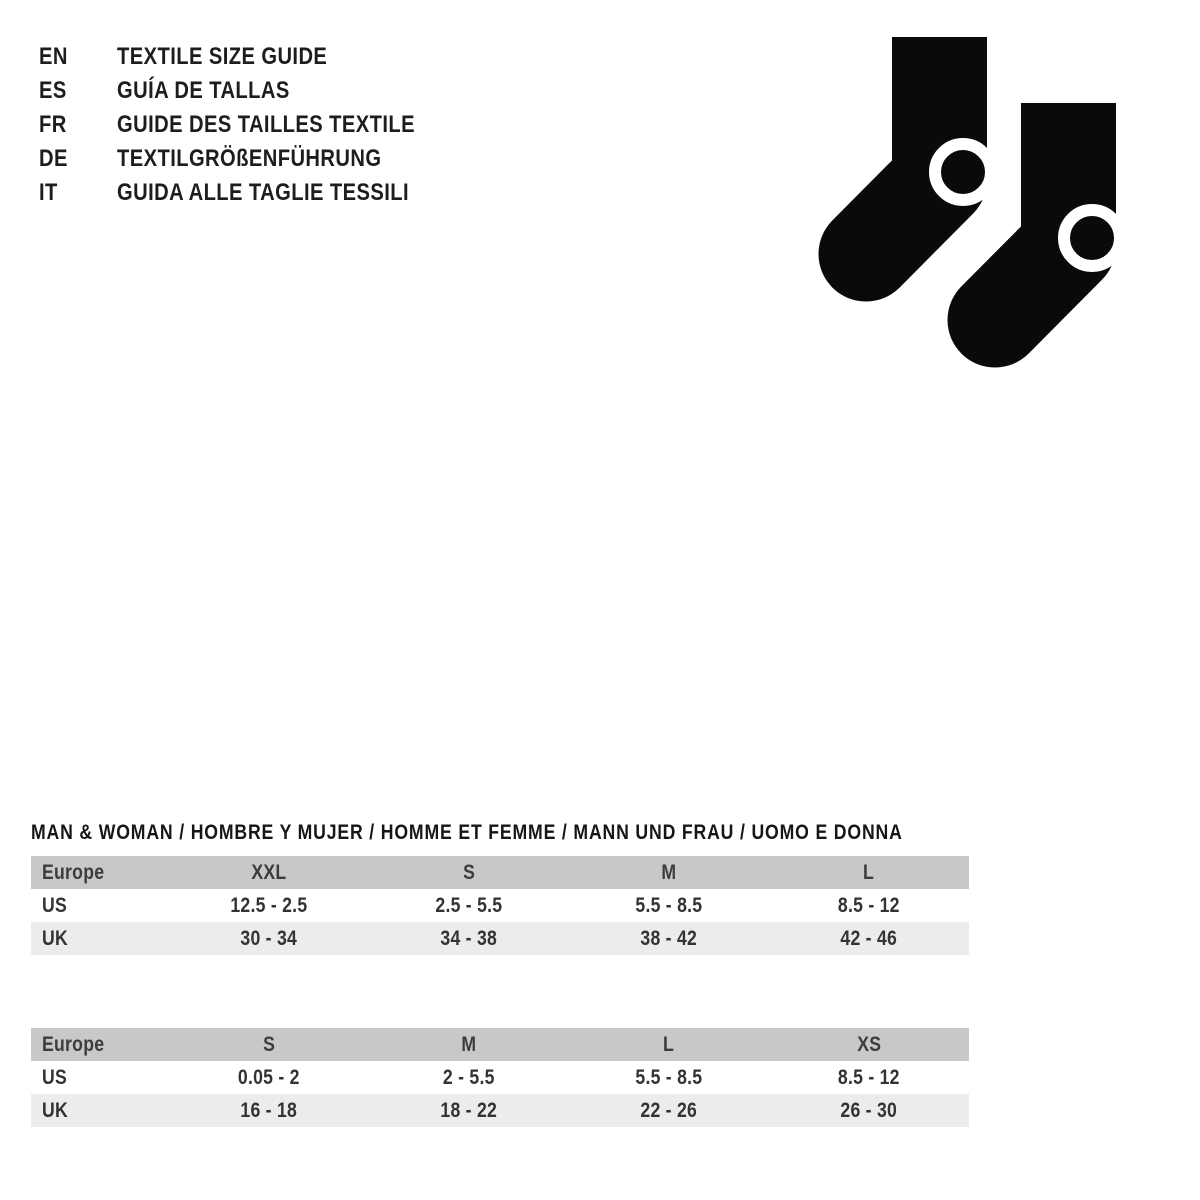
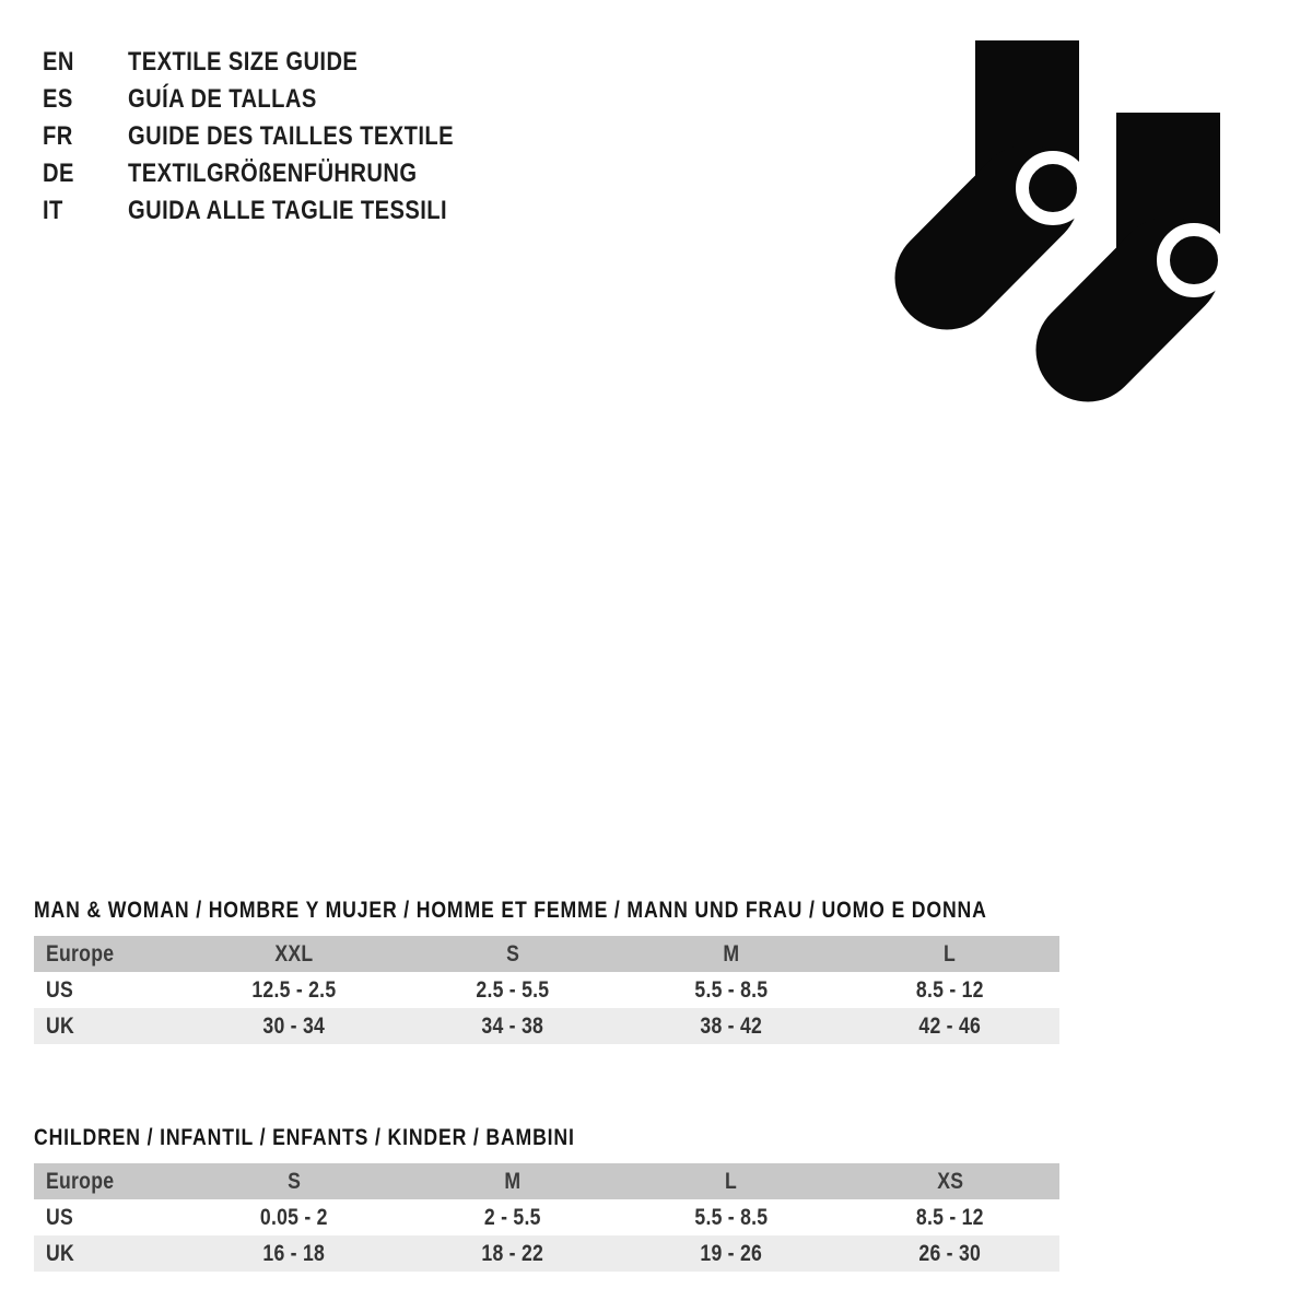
  EN
  TEXTILE SIZE GUIDE
  ES
  GUÍA DE TALLAS
  FR
  GUIDE DES TAILLES TEXTILE
  DE
  TEXTILGRÖßENFÜHRUNG
  IT
  GUIDA ALLE TAGLIE TESSILI
  MAN & WOMAN / HOMBRE Y MUJER / HOMME ET FEMME / MANN UND FRAU / UOMO E DONNA
  Europe
  XXL
  S
  M
  L
  US
  12.5 - 2.5
  2.5 - 5.5
  5.5 - 8.5
  8.5 - 12
  UK
  30 - 34
  34 - 38
  38 - 42
  42 - 46
+ CHILDREN / INFANTIL / ENFANTS / KINDER / BAMBINI
  Europe
  S
  M
  L
  XS
  US
  0.05 - 2
  2 - 5.5
  5.5 - 8.5
  8.5 - 12
  UK
  16 - 18
  18 - 22
- 22 - 26
+ 19 - 26
  26 - 30
